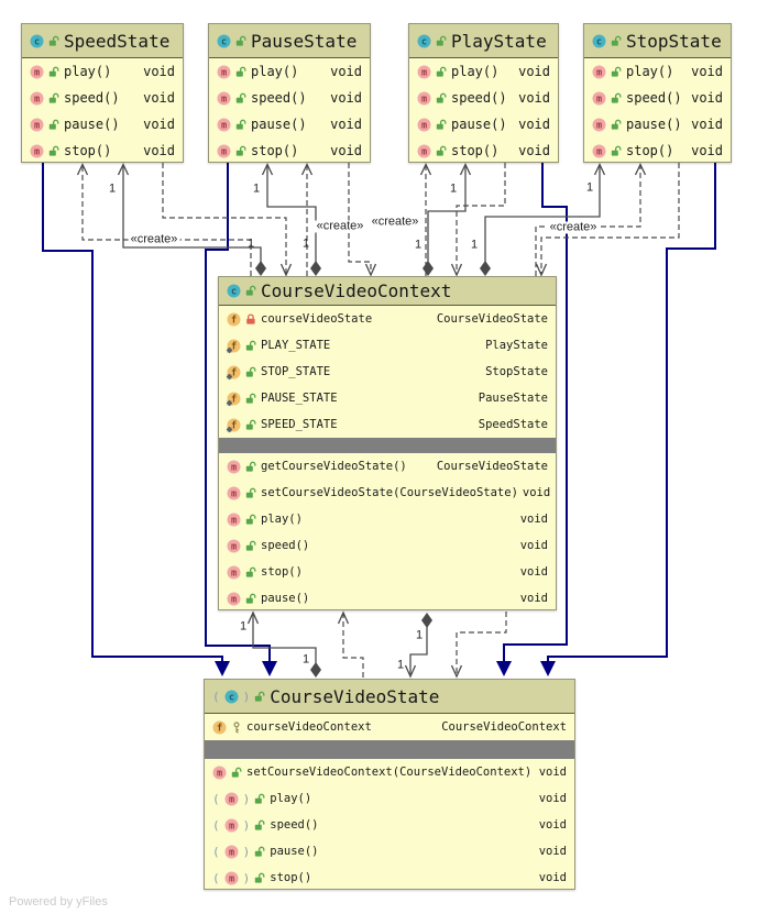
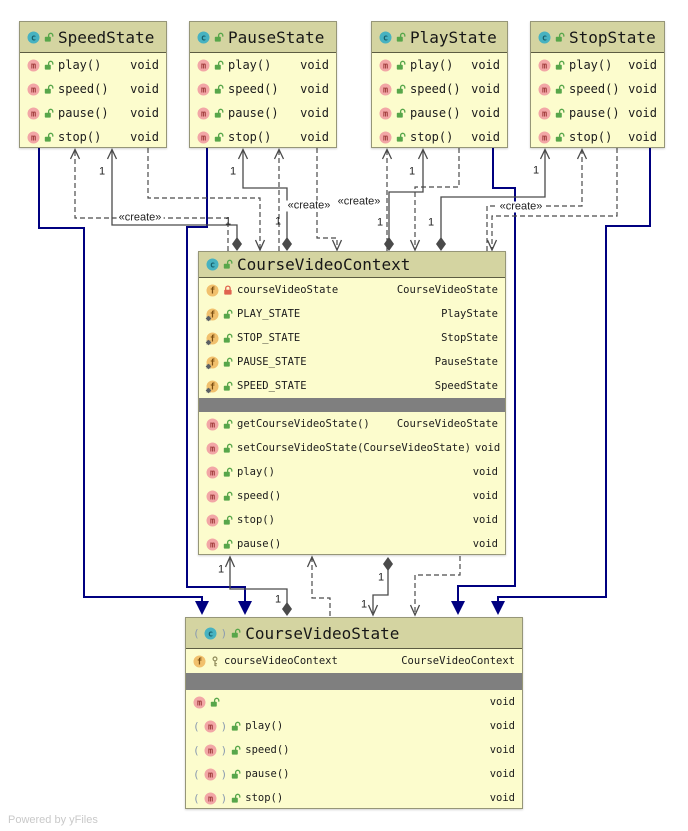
  c
  SpeedState
  m
  play()
  void
  m
  speed()
  void
  m
  pause()
  void
  m
  stop()
  void
  c
  PauseState
  m
  play()
  void
  m
  speed()
  void
  m
  pause()
  void
  m
  stop()
  void
  c
  PlayState
  m
  play()
  void
  m
  speed()
  void
  m
  pause()
  void
  m
  stop()
  void
  c
  StopState
  m
  play()
  void
  m
  speed()
  void
  m
  pause()
  void
  m
  stop()
  void
  c
  CourseVideoContext
  f
  courseVideoState
  CourseVideoState
  f
  PLAY_STATE
  PlayState
  f
  STOP_STATE
  StopState
  f
  PAUSE_STATE
  PauseState
  f
  SPEED_STATE
  SpeedState
  m
  getCourseVideoState()
  CourseVideoState
  m
  setCourseVideoState(CourseVideoState)
  void
  m
  play()
  void
  m
  speed()
  void
  m
  stop()
  void
  m
  pause()
  void
  (
  c
  )
  CourseVideoState
  f
  courseVideoContext
  CourseVideoContext
  m
- setCourseVideoContext(CourseVideoContext)
  void
  (
  m
  )
  play()
  void
  (
  m
  )
  speed()
  void
  (
  m
  )
  pause()
  void
  (
  m
  )
  stop()
  void
  «create»
  «create»
  «create»
  «create»
  1
  1
  1
  1
  1
  1
  1
  1
  1
  1
  1
  1
  Powered by yFiles
